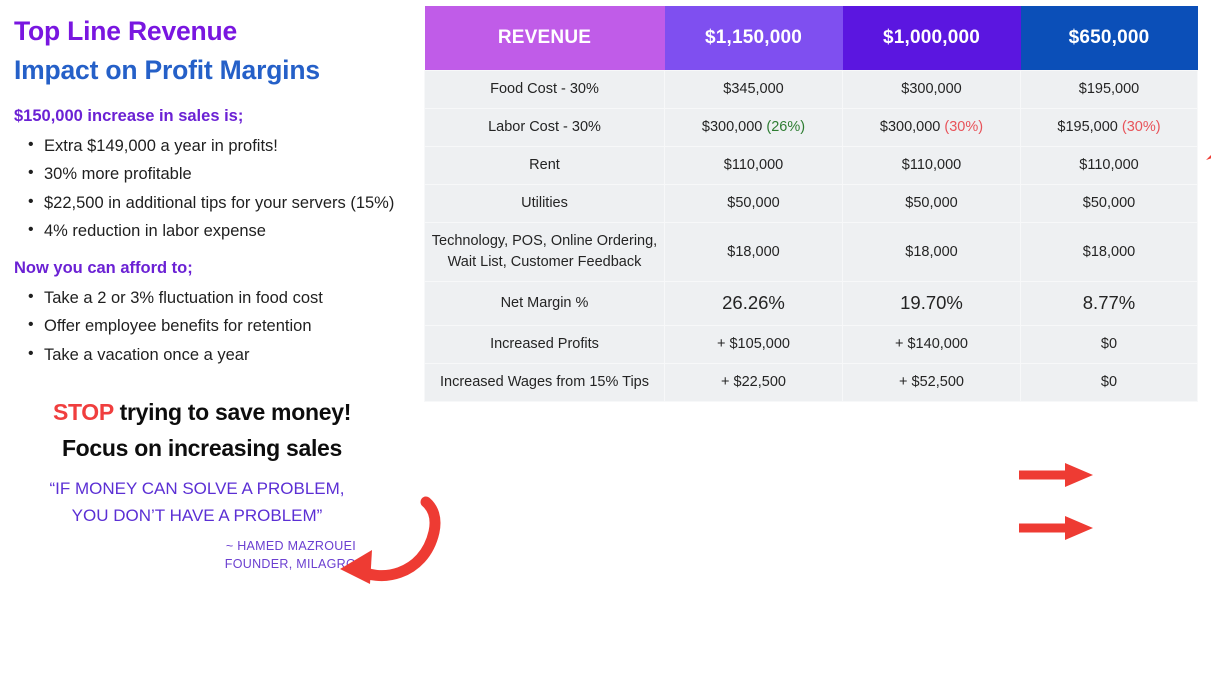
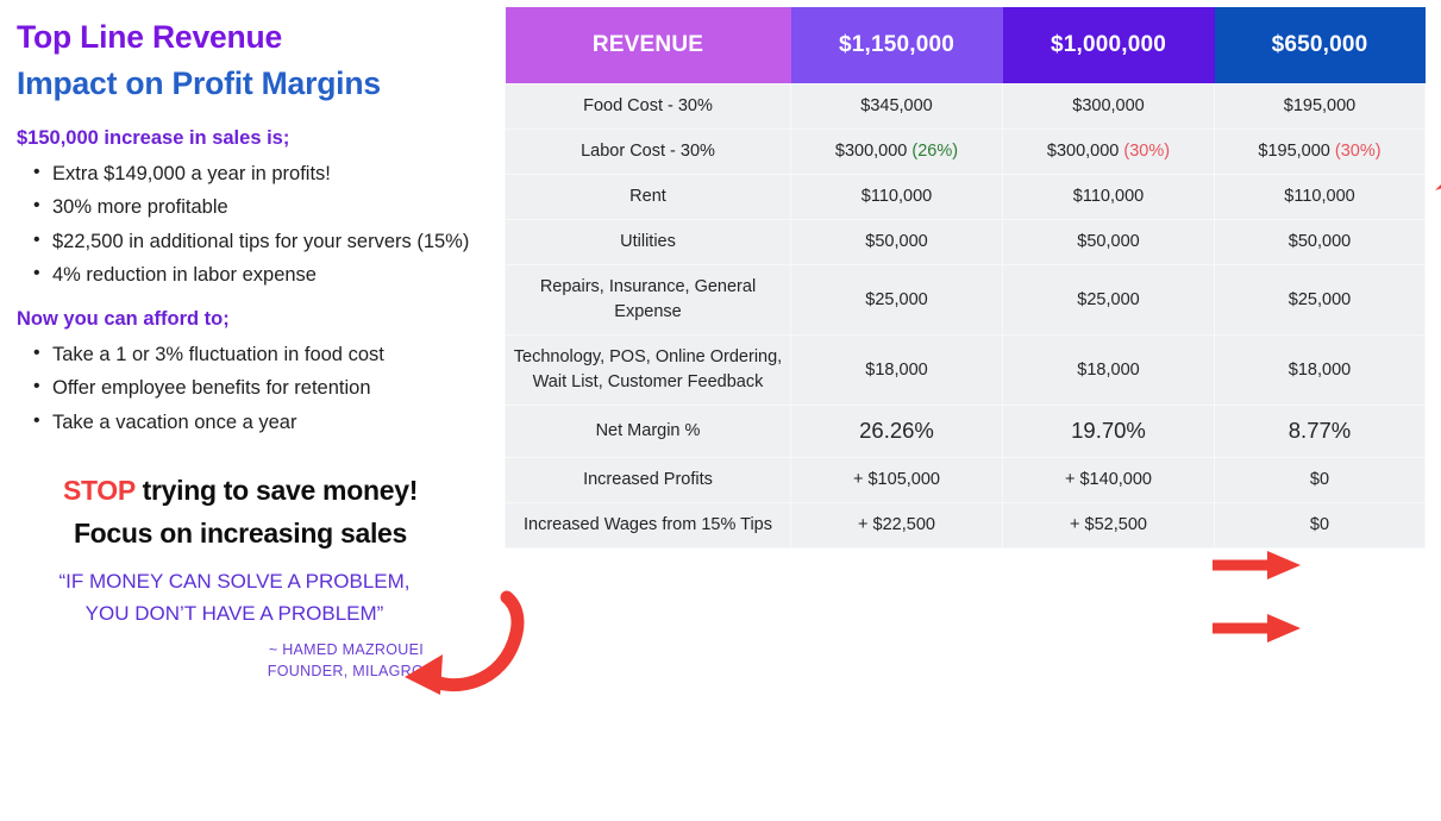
  Top Line Revenue
  Impact on Profit Margins
  $150,000 increase in sales is;
  Extra $149,000 a year in profits!
  30% more profitable
  $22,500 in additional tips for your servers (15%)
  4% reduction in labor expense
  Now you can afford to;
- Take a 2 or 3% fluctuation in food cost
+ Take a 1 or 3% fluctuation in food cost
  Offer employee benefits for retention
  Take a vacation once a year
  STOP trying to save money!
  Focus on increasing sales
  “IF MONEY CAN SOLVE A PROBLEM,
  YOU DON’T HAVE A PROBLEM”
  ~ HAMED MAZROUEI
  FOUNDER, MILAGR
  REVENUE	$1,150,000	$1,000,000	$650,000
  Food Cost - 30%	$345,000	$300,000	$195,000
  Labor Cost - 30%	$300,000 (26%)	$300,000 (30%)	$195,000 (30%)
  Rent	$110,000	$110,000	$110,000
  Utilities	$50,000	$50,000	$50,000
+ Repairs, Insurance, General Expense	$25,000	$25,000	$25,000
  Technology, POS, Online Ordering, Wait List, Customer Feedback	$18,000	$18,000	$18,000
  Net Margin %	26.26%	19.70%	8.77%
  Increased Profits	+ $105,000	+ $140,000	$0
  Increased Wages from 15% Tips	+ $22,500	+ $52,500	$0
